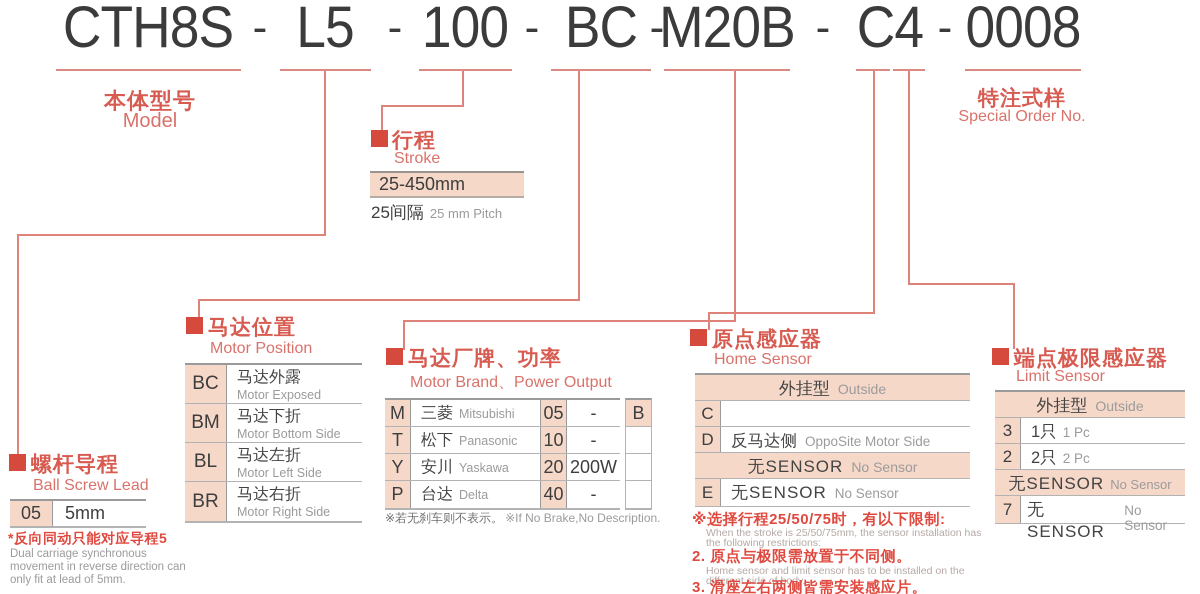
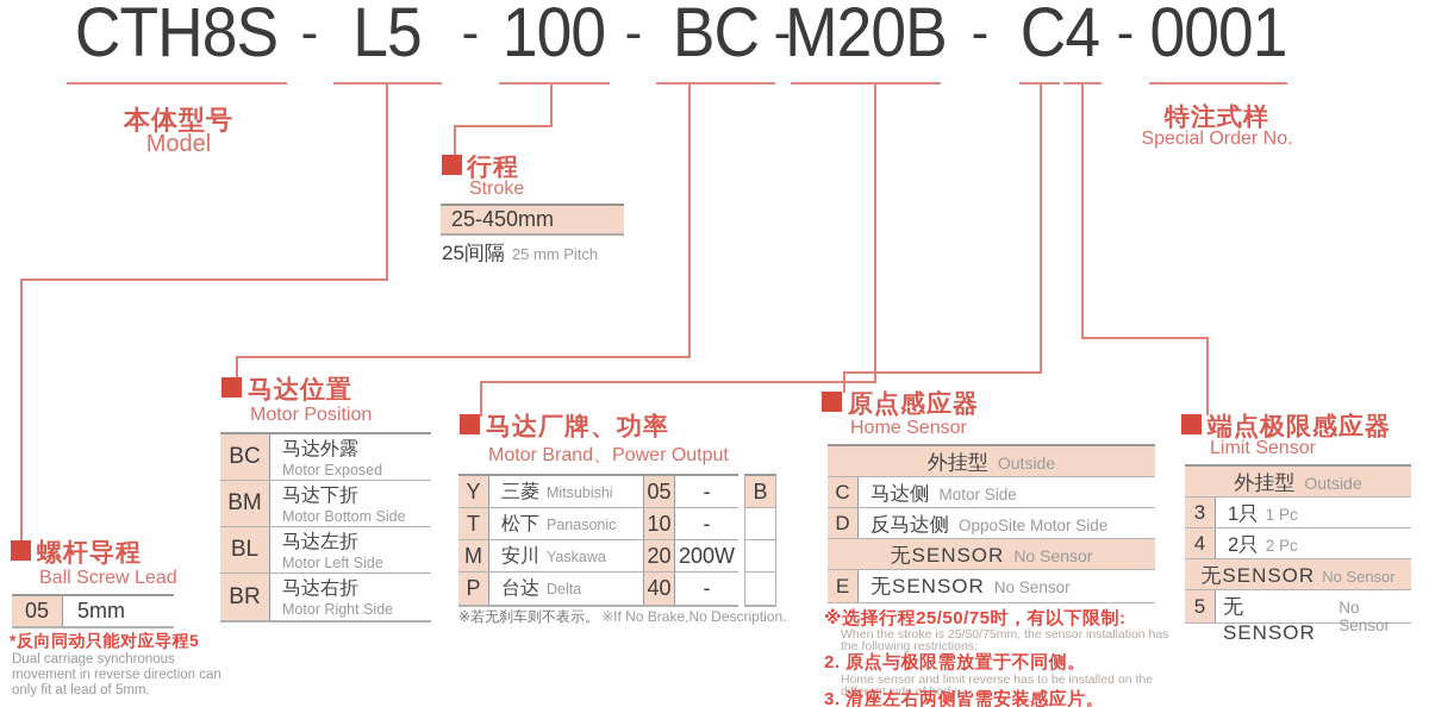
  CTH8S
  -
  L5
  -
  100
  -
  BC
  -
  M20B
  -
  C4
  -
- 0008
+ 0001
  本体型号
  Model
  特注式样
  Special Order No.
  行程
  Stroke
  25-450mm
  25间隔
  25 mm Pitch
  马达位置
  Motor Position
  BC
  马达外露
  Motor Exposed
  BM
  马达下折
  Motor Bottom Side
  BL
  马达左折
  Motor Left Side
  BR
  马达右折
  Motor Right Side
  马达厂牌、功率
  Motor Brand、Power Output
- M
+ Y
  三菱
  Mitsubishi
  05
  -
  T
  松下
  Panasonic
  10
  -
- Y
+ M
  安川
  Yaskawa
  20
  200W
  P
  台达
  Delta
  40
  -
  B
  ※若无刹车则不表示。
  ※If No Brake,No Description.
  原点感应器
  Home Sensor
  外挂型
  Outside
  C
+ 马达侧
+ Motor Side
  D
  反马达侧
  OppoSite Motor Side
  无SENSOR
  No Sensor
  E
  无SENSOR
  No Sensor
  ※选择行程25/50/75时，有以下限制:
  When the stroke is 25/50/75mm, the sensor installation has
  the following restrictions:
  2. 原点与极限需放置于不同侧。
- Home sensor and limit sensor has to be installed on the
+ Home sensor and limit reverse has to be installed on the
  different side of body.
  3. 滑座左右两侧皆需安装感应片。
  端点极限感应器
  Limit Sensor
  外挂型
  Outside
  3
  1只
  1 Pc
- 2
+ 4
  2只
  2 Pc
  无SENSOR
  No Sensor
- 7
+ 5
  无SENSOR
  No Sensor
  螺杆导程
  Ball Screw Lead
  05
  5mm
  *反向同动只能对应导程5
  Dual carriage synchronous
  movement in reverse direction can
  only fit at lead of 5mm.
